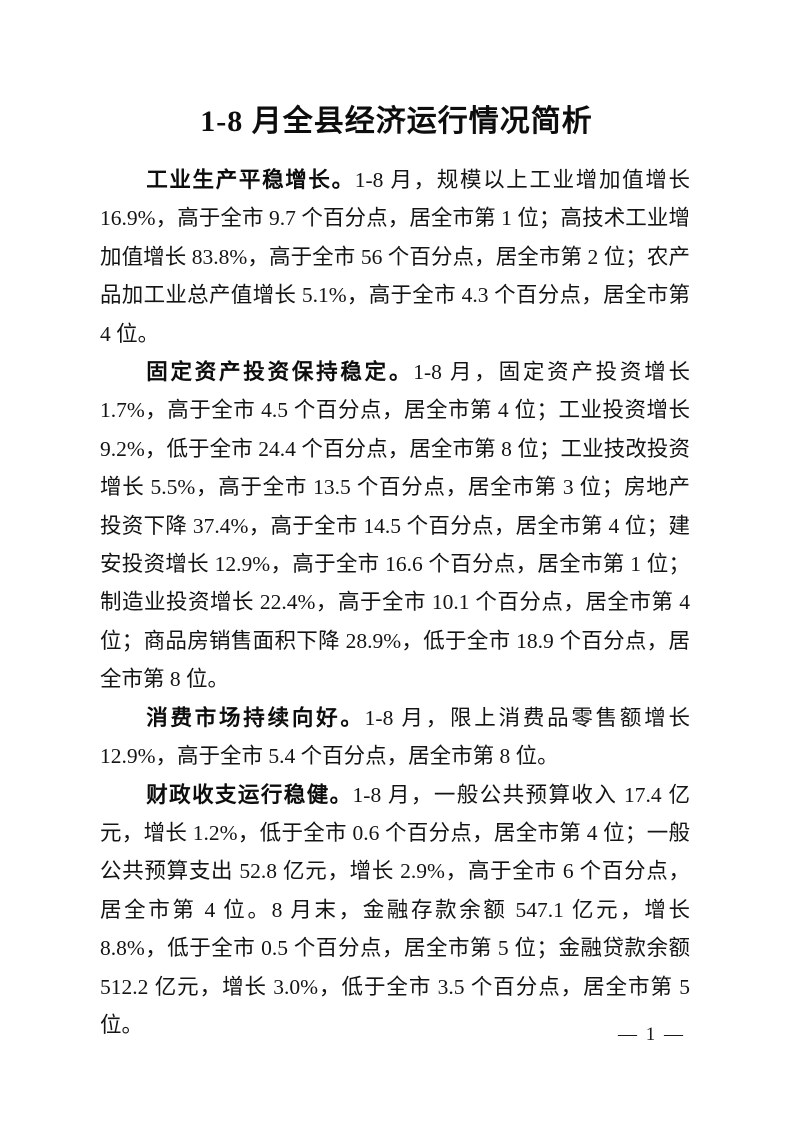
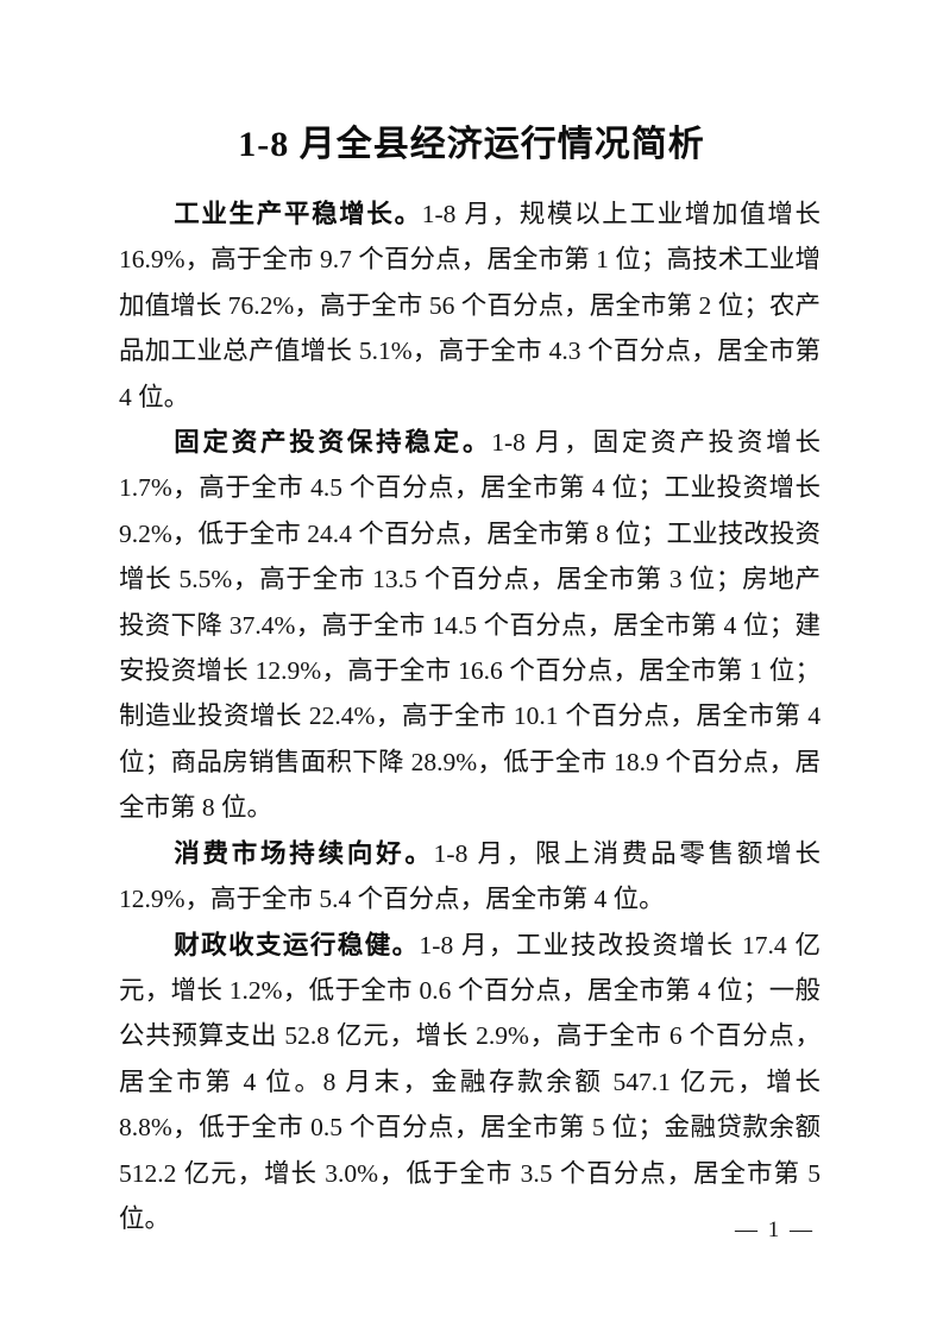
  1-8 月全县经济运行情况简析
- 工业生产平稳增长。1-8 月，规模以上工业增加值增长 16.9%，高于全市 9.7 个百分点，居全市第 1 位；高技术工业增加值增长 83.8%，高于全市 56 个百分点，居全市第 2 位；农产品加工业总产值增长 5.1%，高于全市 4.3 个百分点，居全市第 4 位。
+ 工业生产平稳增长。1-8 月，规模以上工业增加值增长 16.9%，高于全市 9.7 个百分点，居全市第 1 位；高技术工业增加值增长 76.2%，高于全市 56 个百分点，居全市第 2 位；农产品加工业总产值增长 5.1%，高于全市 4.3 个百分点，居全市第 4 位。
  固定资产投资保持稳定。1-8 月，固定资产投资增长 1.7%，高于全市 4.5 个百分点，居全市第 4 位；工业投资增长 9.2%，低于全市 24.4 个百分点，居全市第 8 位；工业技改投资增长 5.5%，高于全市 13.5 个百分点，居全市第 3 位；房地产投资下降 37.4%，高于全市 14.5 个百分点，居全市第 4 位；建安投资增长 12.9%，高于全市 16.6 个百分点，居全市第 1 位；制造业投资增长 22.4%，高于全市 10.1 个百分点，居全市第 4 位；商品房销售面积下降 28.9%，低于全市 18.9 个百分点，居全市第 8 位。
- 消费市场持续向好。1-8 月，限上消费品零售额增长 12.9%，高于全市 5.4 个百分点，居全市第 8 位。
+ 消费市场持续向好。1-8 月，限上消费品零售额增长 12.9%，高于全市 5.4 个百分点，居全市第 4 位。
- 财政收支运行稳健。1-8 月，一般公共预算收入 17.4 亿元，增长 1.2%，低于全市 0.6 个百分点，居全市第 4 位；一般公共预算支出 52.8 亿元，增长 2.9%，高于全市 6 个百分点，居全市第 4 位。8 月末，金融存款余额 547.1 亿元，增长 8.8%，低于全市 0.5 个百分点，居全市第 5 位；金融贷款余额 512.2 亿元，增长 3.0%，低于全市 3.5 个百分点，居全市第 5 位。
+ 财政收支运行稳健。1-8 月，工业技改投资增长 17.4 亿元，增长 1.2%，低于全市 0.6 个百分点，居全市第 4 位；一般公共预算支出 52.8 亿元，增长 2.9%，高于全市 6 个百分点，居全市第 4 位。8 月末，金融存款余额 547.1 亿元，增长 8.8%，低于全市 0.5 个百分点，居全市第 5 位；金融贷款余额 512.2 亿元，增长 3.0%，低于全市 3.5 个百分点，居全市第 5 位。
  — 1 —
